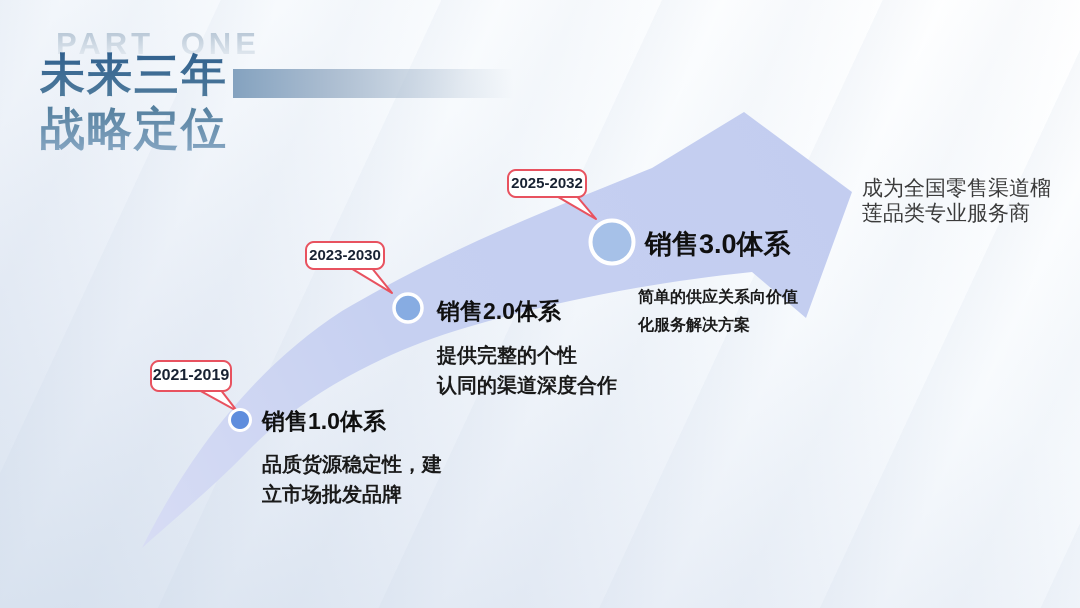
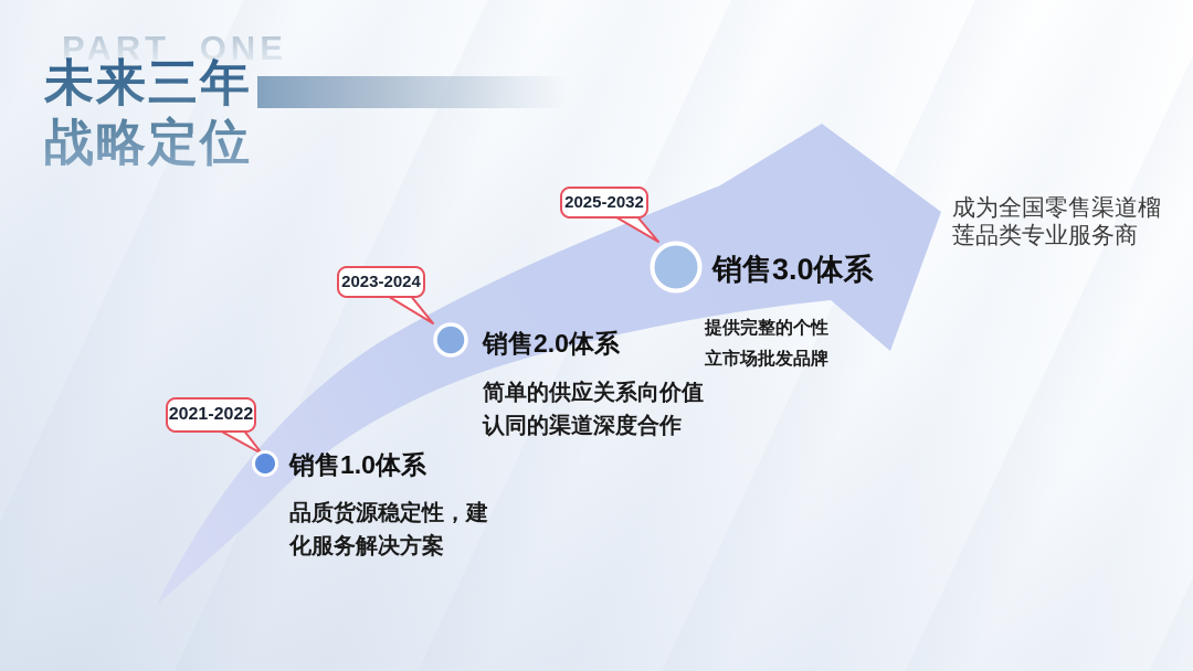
  PART ONE
  未来三年
  战略定位
- 2021-2019
+ 2021-2022
- 2023-2030
+ 2023-2024
  2025-2032
  销售1.0体系
  品质货源稳定性，建
- 立市场批发品牌
+ 化服务解决方案
  销售2.0体系
- 提供完整的个性
+ 简单的供应关系向价值
  认同的渠道深度合作
  销售3.0体系
- 简单的供应关系向价值
+ 提供完整的个性
- 化服务解决方案
+ 立市场批发品牌
  成为全国零售渠道榴
  莲品类专业服务商
